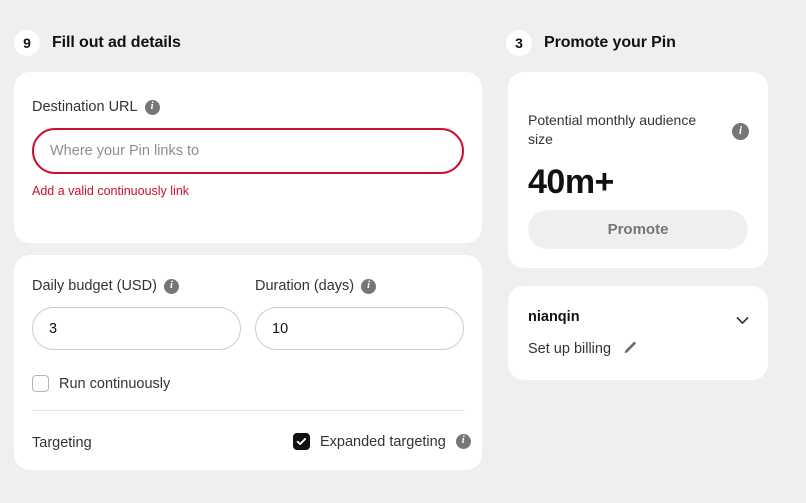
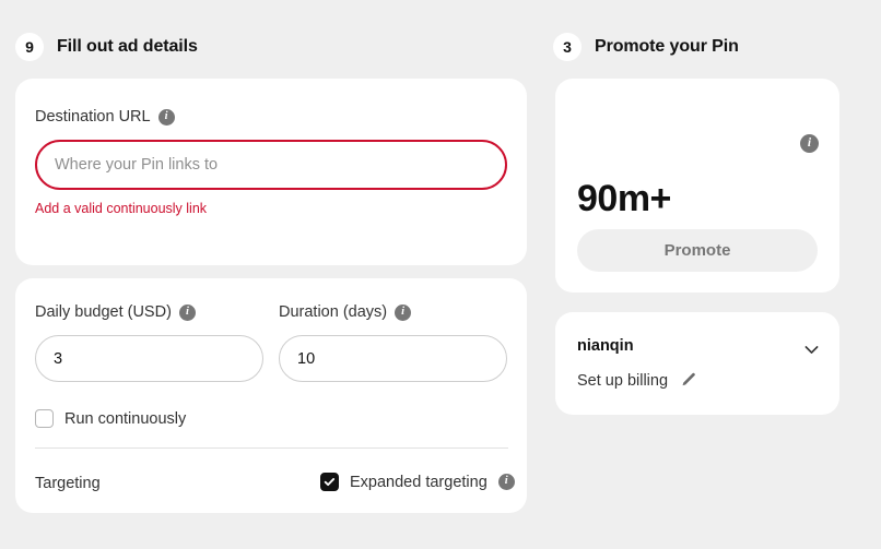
  9
  Fill out ad details
  Destination URL
  i
  Where your Pin links to
  Add a valid continuously link
  Daily budget (USD)
  i
  3
  Duration (days)
  i
  10
  Run continuously
  Targeting
  Expanded targeting
  i
  3
  Promote your Pin
- Potential monthly audience size
  i
- 40m+
+ 90m+
  Promote
  nianqin
  Set up billing
